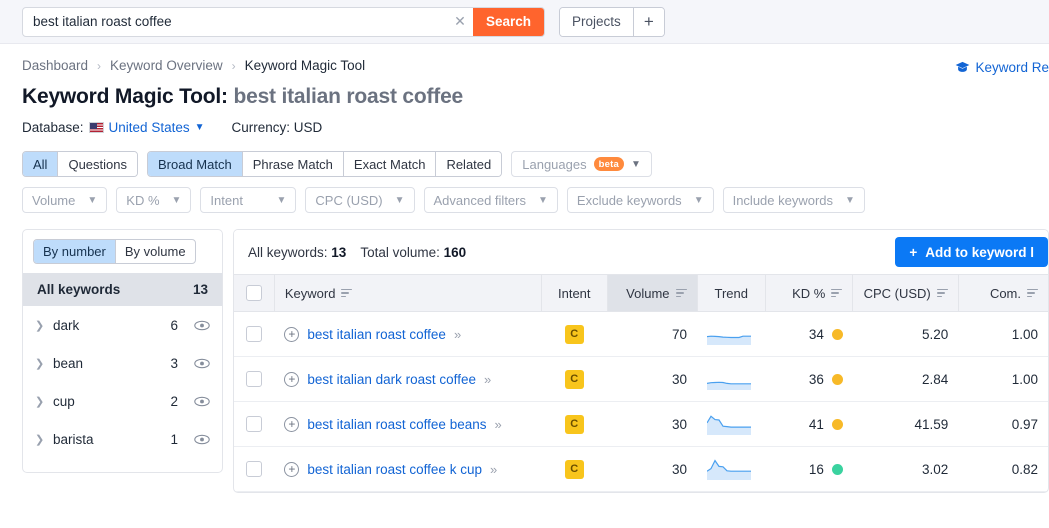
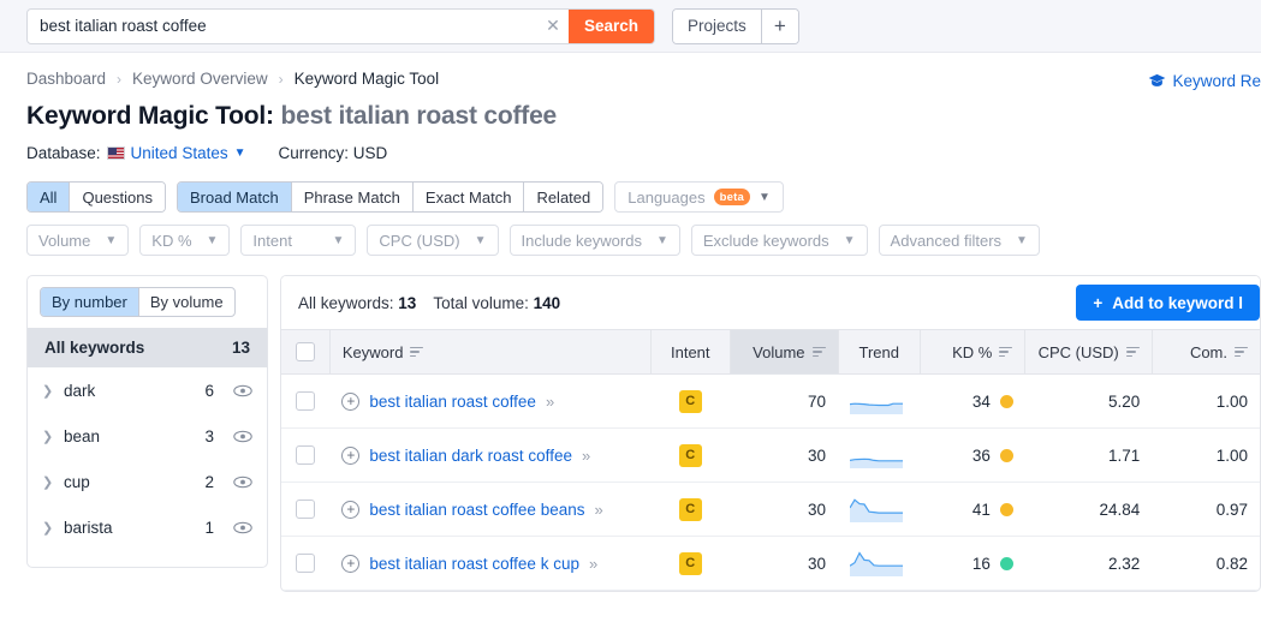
  best italian roast coffee
  ✕
  Search
  Projects
  +
  Dashboard
  ›
  Keyword Overview
  ›
  Keyword Magic Tool
  Keyword Re
  Keyword Magic Tool: best italian roast coffee
  Database:
  United States
  ▼
  Currency: USD
  All
  Questions
  Broad Match
  Phrase Match
  Exact Match
  Related
  Languages
  beta
  ▼
  Volume
  ▼
  KD %
  ▼
  Intent
  ▼
  CPC (USD)
  ▼
- Advanced filters
+ Include keywords
  ▼
  Exclude keywords
  ▼
- Include keywords
+ Advanced filters
  ▼
  By number
  By volume
  All keywords
  13
  ❯
  dark
  6
  ❯
  bean
  3
  ❯
  cup
  2
  ❯
  barista
  1
  All keywords: 13
- Total volume: 160
+ Total volume: 140
  +
  Add to keyword l
  	Keyword	Intent	Volume	Trend	KD %	CPC (USD)	Com.
  	+ best italian roast coffee »	C	70		34	5.20	1.00
- 	+ best italian dark roast coffee »	C	30		36	2.84	1.00
+ 	+ best italian dark roast coffee »	C	30		36	1.71	1.00
- 	+ best italian roast coffee beans »	C	30		41	41.59	0.97
+ 	+ best italian roast coffee beans »	C	30		41	24.84	0.97
- 	+ best italian roast coffee k cup »	C	30		16	3.02	0.82
+ 	+ best italian roast coffee k cup »	C	30		16	2.32	0.82
